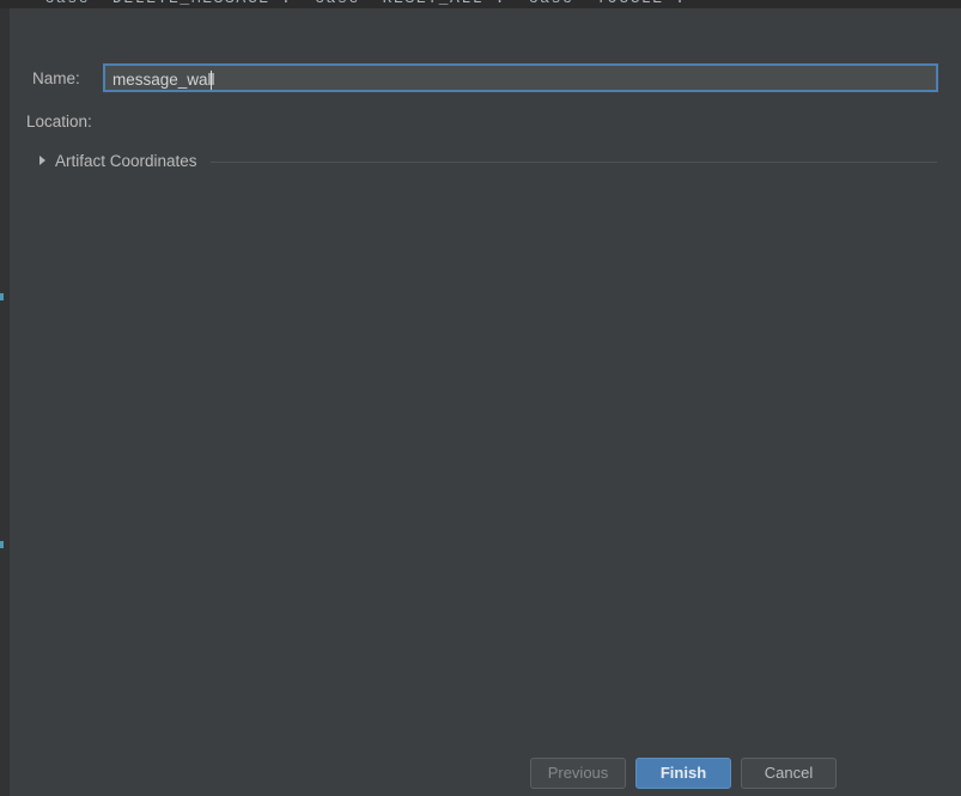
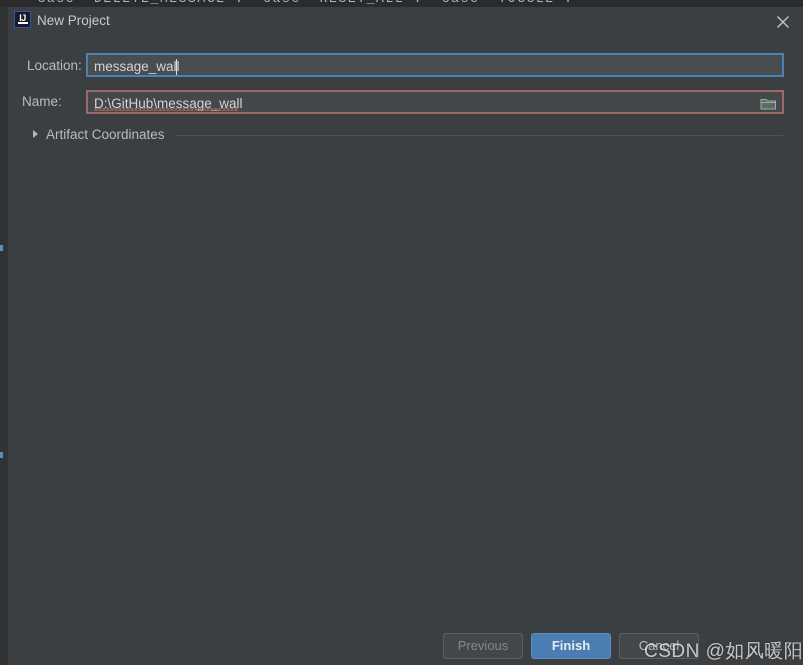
+ IJ
+ New Project
- Name:
+ Location:
  message_wal
- Location:
+ Name:
+ D:\GitHub\message_wall
  Artifact Coordinates
  Previous
  Finish
  Cancel
+ CSDN @如风暖阳
